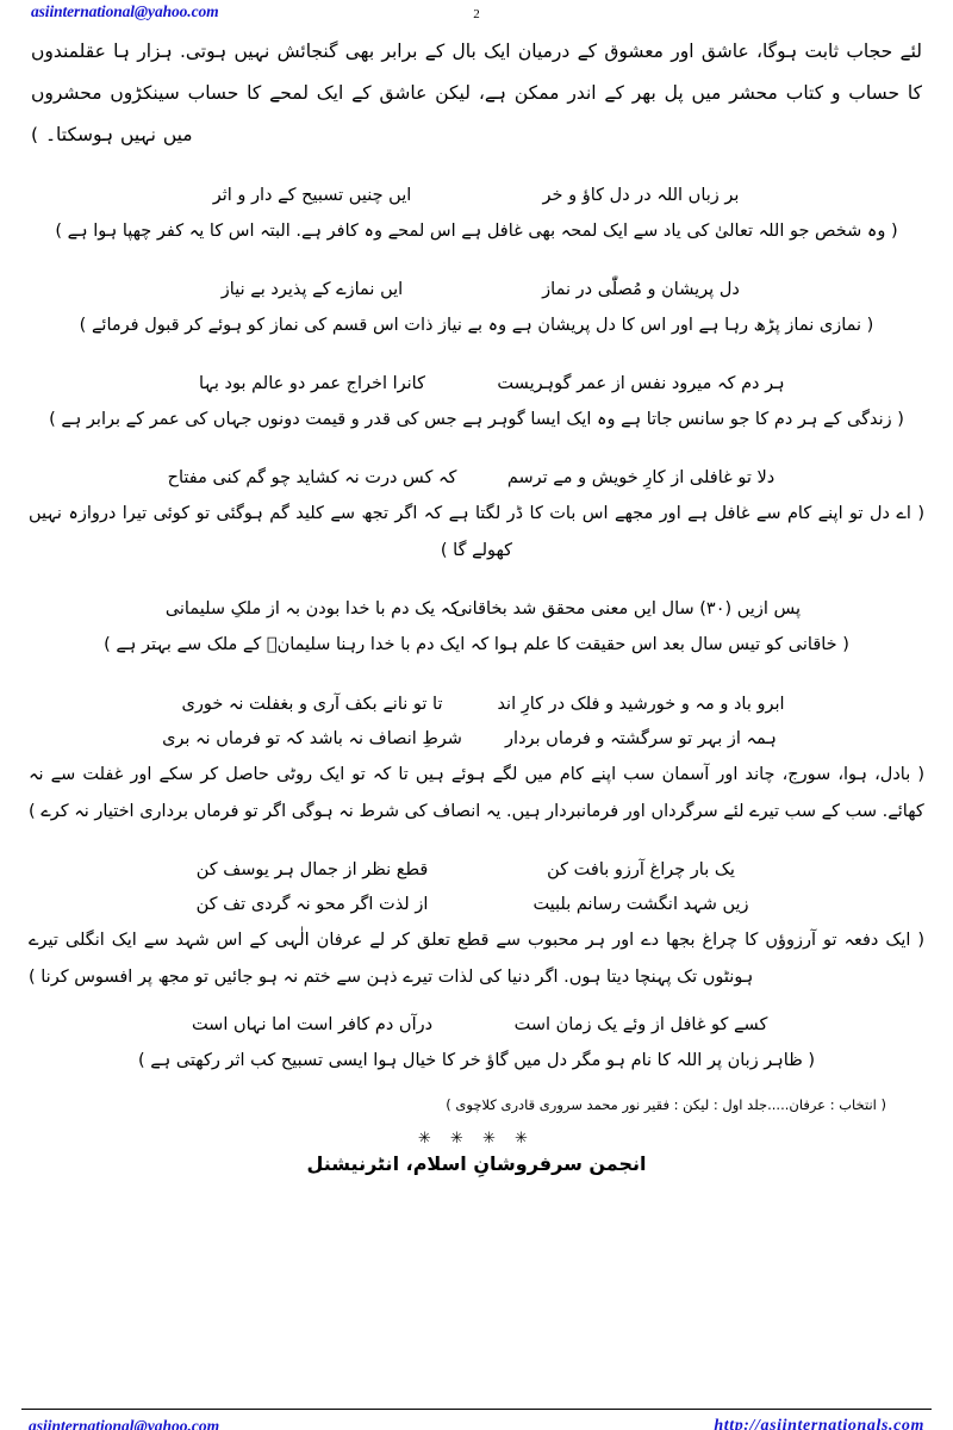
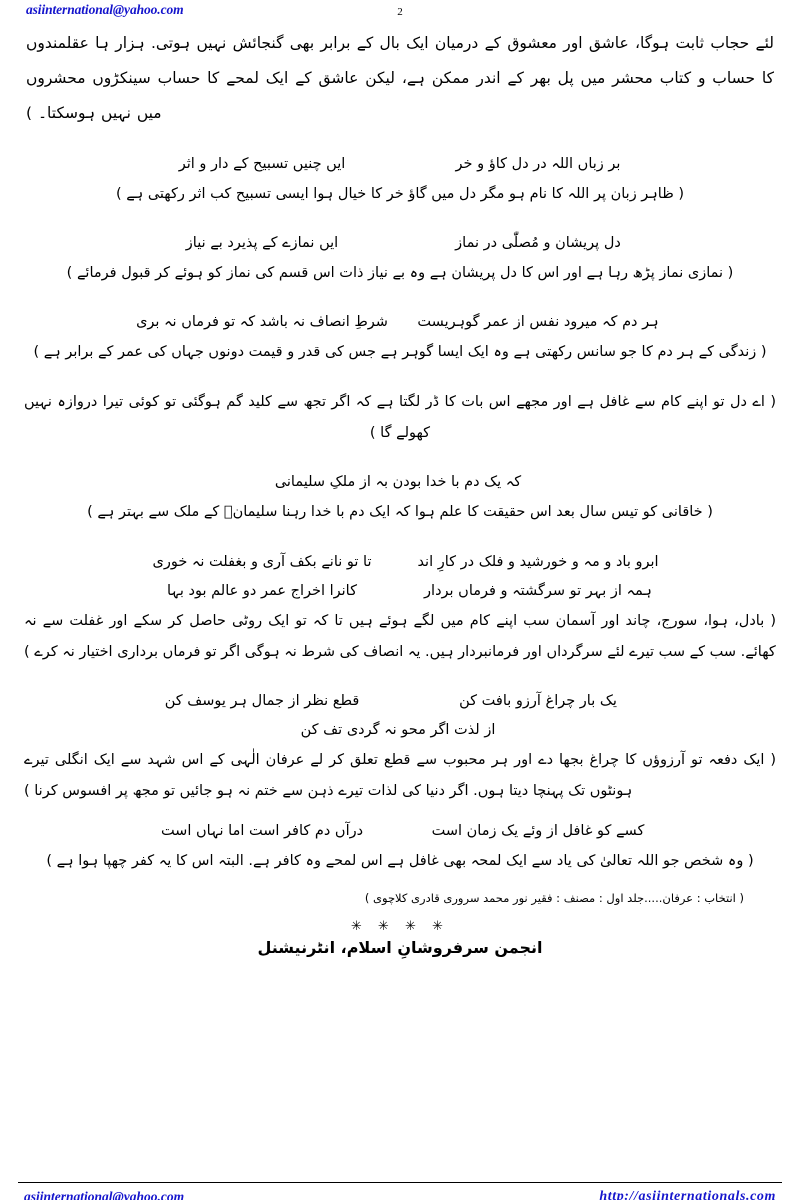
  asiinternational@yahoo.com
  2
  لئے حجاب ثابت ہوگا، عاشق اور معشوق کے درمیان ایک بال کے برابر بھی گنجائش نہیں ہوتی. ہزار ہا عقلمندوں کا حساب و کتاب محشر میں پل بھر کے اندر ممکن ہے، لیکن عاشق کے ایک لمحے کا حساب سینکڑوں محشروں میں نہیں ہوسکتا۔ )
  بر زباں اللہ در دل کاؤ و خر
  ایں چنیں تسبیح کے دار و اثر
- ( وہ شخص جو اللہ تعالیٰ کی یاد سے ایک لمحہ بھی غافل ہے اس لمحے وہ کافر ہے. البتہ اس کا یہ کفر چھپا ہوا ہے )
+ ( ظاہر زبان پر اللہ کا نام ہو مگر دل میں گاؤ خر کا خیال ہوا ایسی تسبیح کب اثر رکھتی ہے )
  دل پریشان و مُصلّٰی در نماز
  ایں نمازے کے پذیرد بے نیاز
  ( نمازی نماز پڑھ رہا ہے اور اس کا دل پریشان ہے وہ بے نیاز ذات اس قسم کی نماز کو ہوئے کر قبول فرمائے )
  ہر دم کہ میرود نفس از عمر گوہریست
- کانرا اخراج عمر دو عالم بود بہا
+ شرطِ انصاف نہ باشد کہ تو فرماں نہ بری
- ( زندگی کے ہر دم کا جو سانس جاتا ہے وہ ایک ایسا گوہر ہے جس کی قدر و قیمت دونوں جہاں کی عمر کے برابر ہے )
+ ( زندگی کے ہر دم کا جو سانس رکھتی ہے وہ ایک ایسا گوہر ہے جس کی قدر و قیمت دونوں جہاں کی عمر کے برابر ہے )
- دلا تو غافلی از کارِ خویش و مے ترسم
- کہ کس درت نہ کشاید چو گم کنی مفتاح
  ( اے دل تو اپنے کام سے غافل ہے اور مجھے اس بات کا ڈر لگتا ہے کہ اگر تجھ سے کلید گم ہوگئی تو کوئی تیرا دروازہ نہیں کھولے گا )
- پس ازیں (۳۰) سال ایں معنی محقق شد بخاقانی
  کہ یک دم با خدا بودن بہ از ملکِ سلیمانی
  ( خاقانی کو تیس سال بعد اس حقیقت کا علم ہوا کہ ایک دم با خدا رہنا سلیمانؑ کے ملک سے بہتر ہے )
  ابرو باد و مہ و خورشید و فلک در کارِ اند
  تا تو نانے بکف آری و بغفلت نہ خوری
  ہمہ از بہر تو سرگشتہ و فرماں بردار
- شرطِ انصاف نہ باشد کہ تو فرماں نہ بری
+ کانرا اخراج عمر دو عالم بود بہا
  ( بادل، ہوا، سورج، چاند اور آسمان سب اپنے کام میں لگے ہوئے ہیں تا کہ تو ایک روٹی حاصل کر سکے اور غفلت سے نہ کھائے. سب کے سب تیرے لئے سرگرداں اور فرمانبردار ہیں. یہ انصاف کی شرط نہ ہوگی اگر تو فرماں برداری اختیار نہ کرے )
  یک بار چراغ آرزو بافت کن
  قطع نظر از جمال ہر یوسف کن
- زیں شہد انگشت رسانم بلبیت
  از لذت اگر محو نہ گردی تف کن
  ( ایک دفعہ تو آرزوؤں کا چراغ بجھا دے اور ہر محبوب سے قطع تعلق کر لے عرفان الٰہی کے اس شہد سے ایک انگلی تیرے ہونٹوں تک پہنچا دیتا ہوں. اگر دنیا کی لذات تیرے ذہن سے ختم نہ ہو جائیں تو مجھ پر افسوس کرنا )
  کسے کو غافل از وئے یک زمان است
  درآں دم کافر است اما نہاں است
- ( ظاہر زبان پر اللہ کا نام ہو مگر دل میں گاؤ خر کا خیال ہوا ایسی تسبیح کب اثر رکھتی ہے )
+ ( وہ شخص جو اللہ تعالیٰ کی یاد سے ایک لمحہ بھی غافل ہے اس لمحے وہ کافر ہے. البتہ اس کا یہ کفر چھپا ہوا ہے )
- ( انتخاب : عرفان.....جلد اول : لیکن : فقیر نور محمد سروری قادری کلاچوی )
+ ( انتخاب : عرفان.....جلد اول : مصنف : فقیر نور محمد سروری قادری کلاچوی )
  ✳ ✳ ✳ ✳
  انجمن سرفروشانِ اسلام، انٹرنیشنل
  asiinternational@yahoo.com
  http://asiinternationals.com
